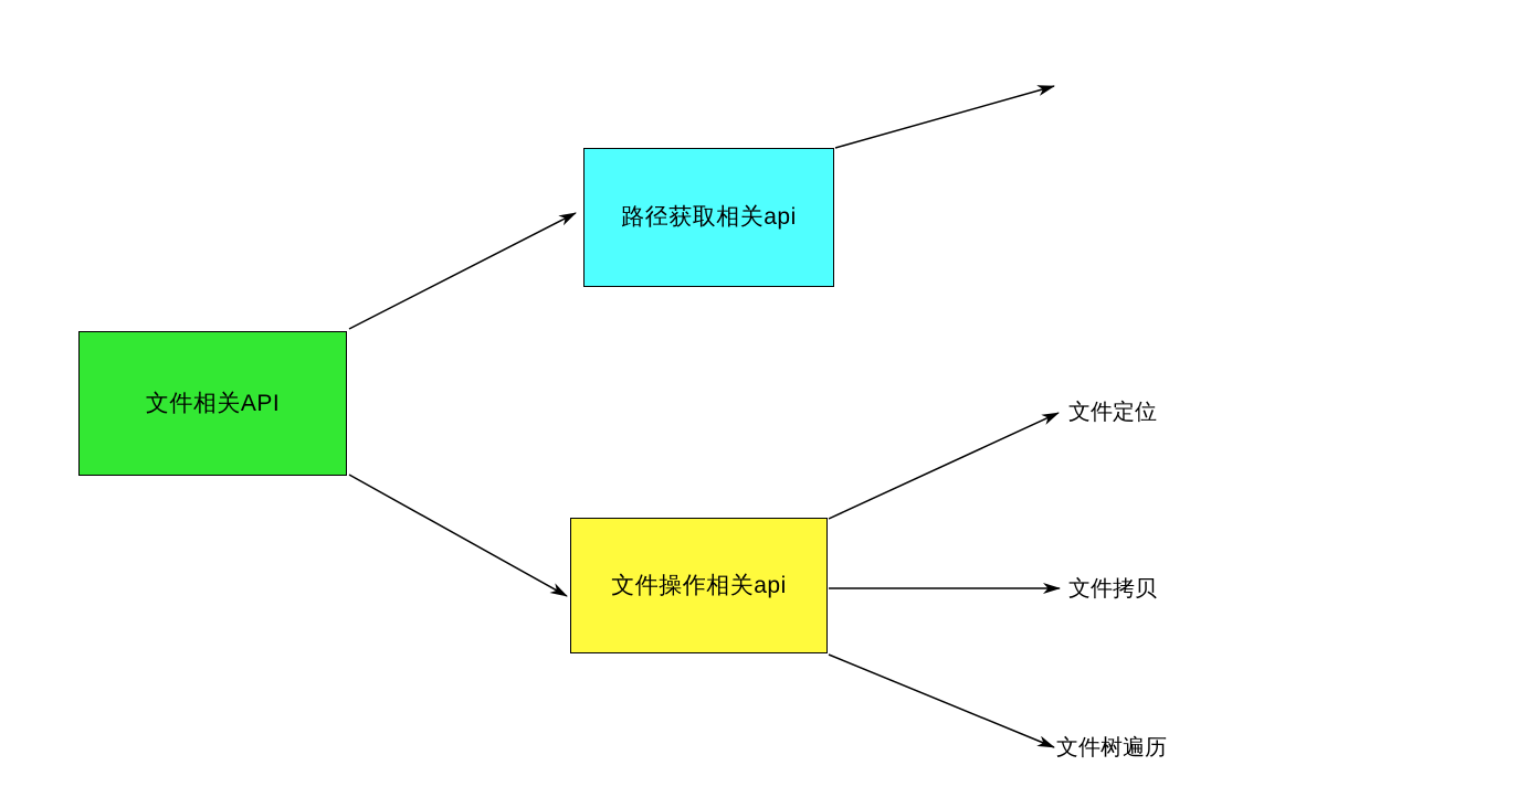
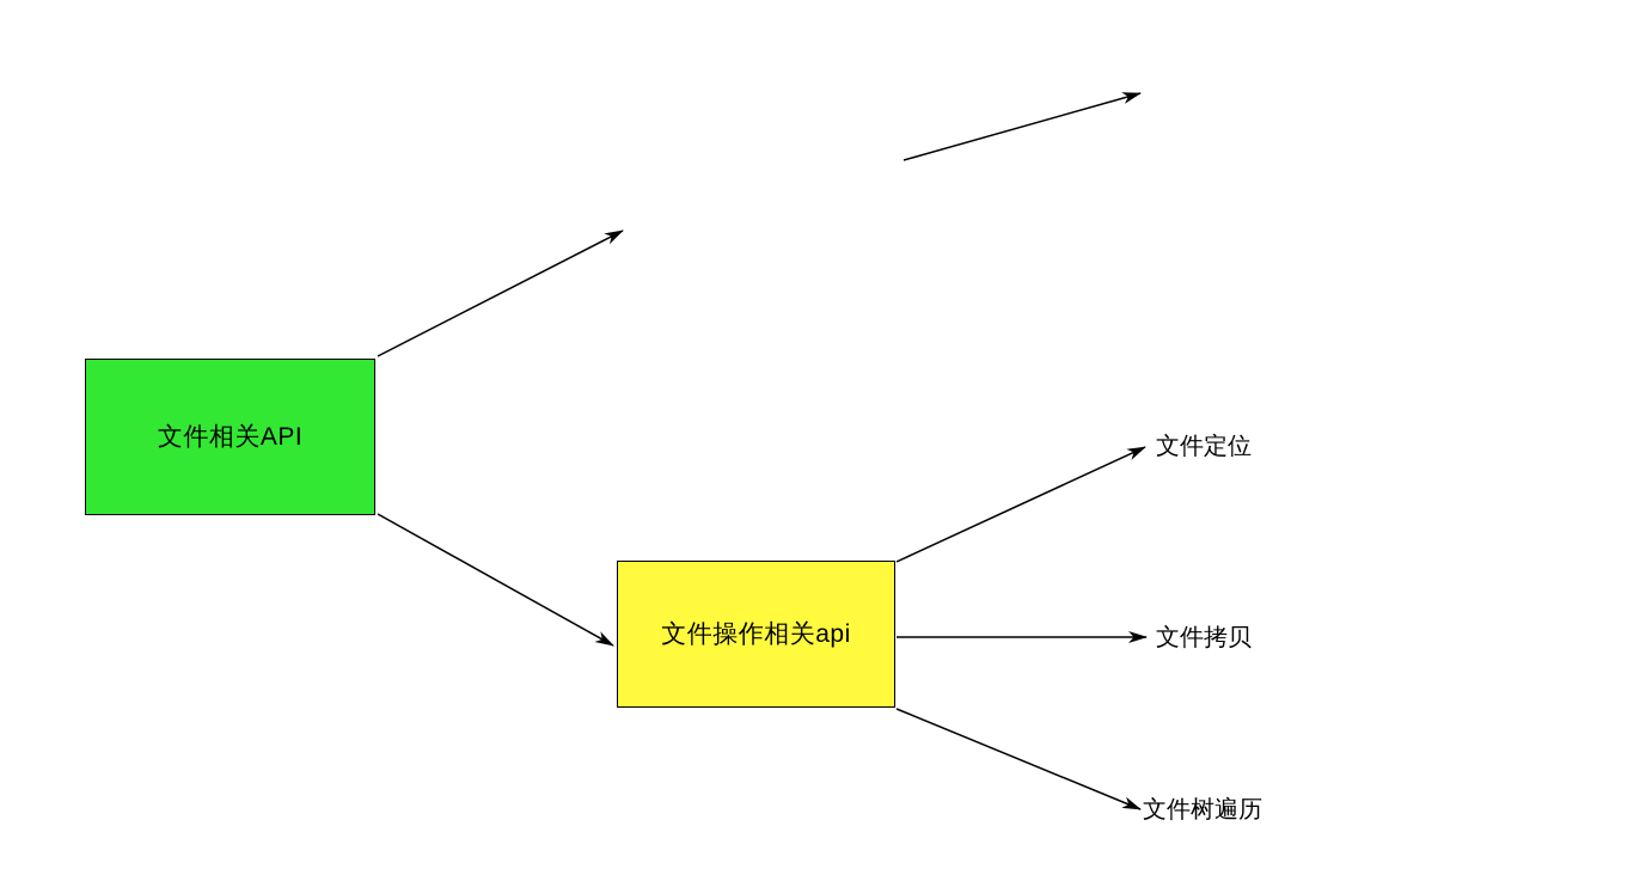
  文件相关API
- 路径获取相关api
  文件操作相关api
  文件定位
  文件拷贝
  文件树遍历
